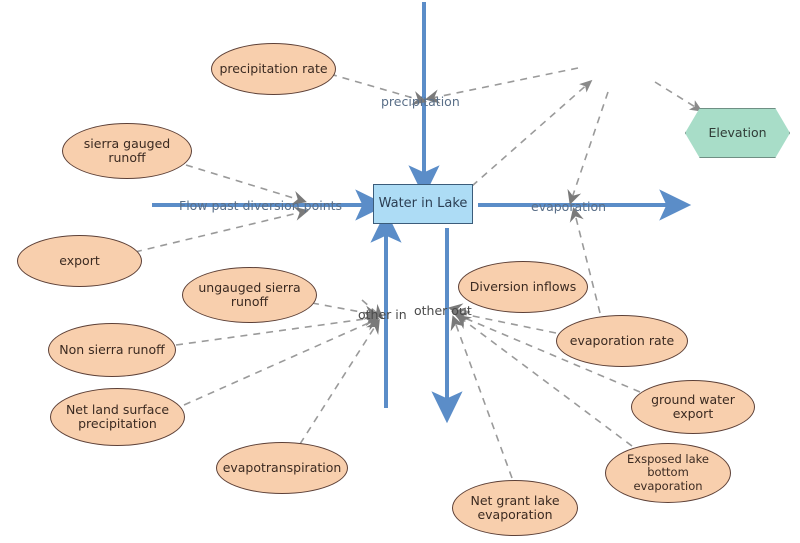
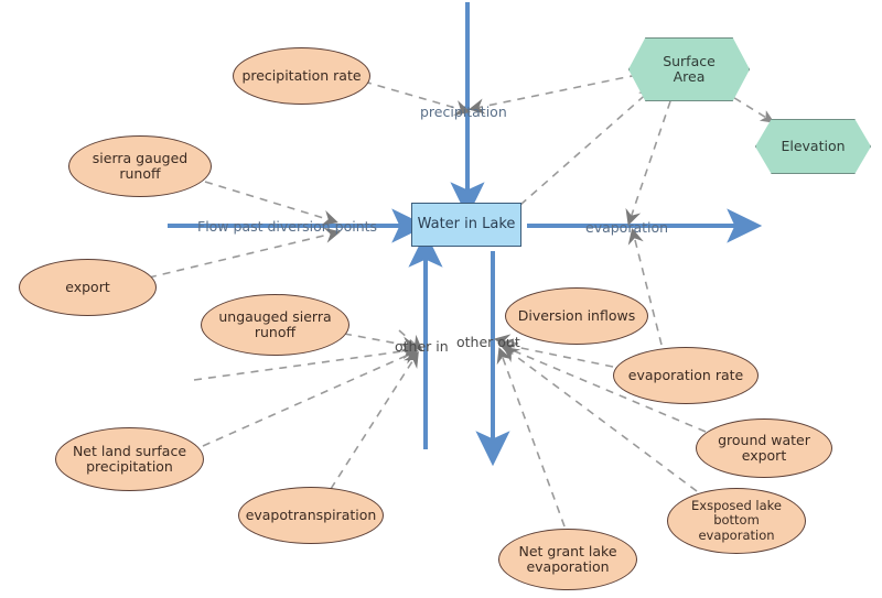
  Water in Lake
+ Surface
+ Area
  Elevation
  precipitation rate
  sierra gauged
  runoff
  export
  ungauged sierra
  runoff
- Non sierra runoff
  Net land surface
  precipitation
  evapotranspiration
  Net grant lake
  evaporation
  Diversion inflows
  evaporation rate
  ground water
  export
  Exsposed lake
  bottom
  evaporation
  precipitation
  Flow past diversion points
  evaporation
  other in
  other out
